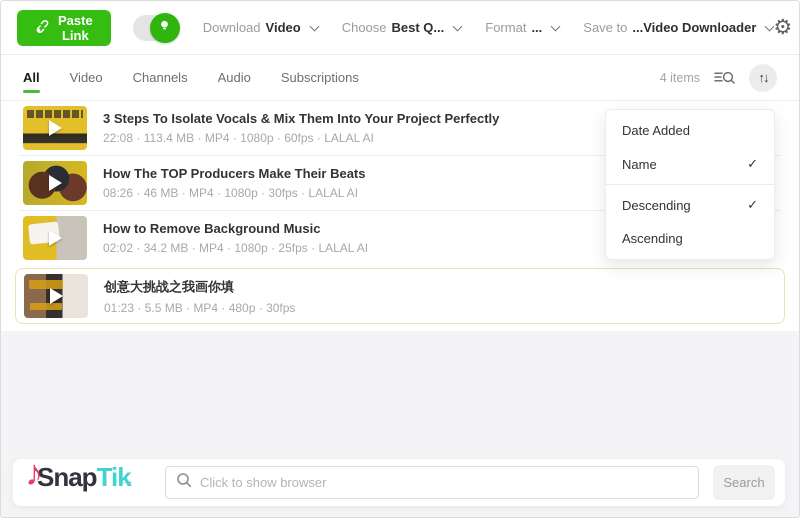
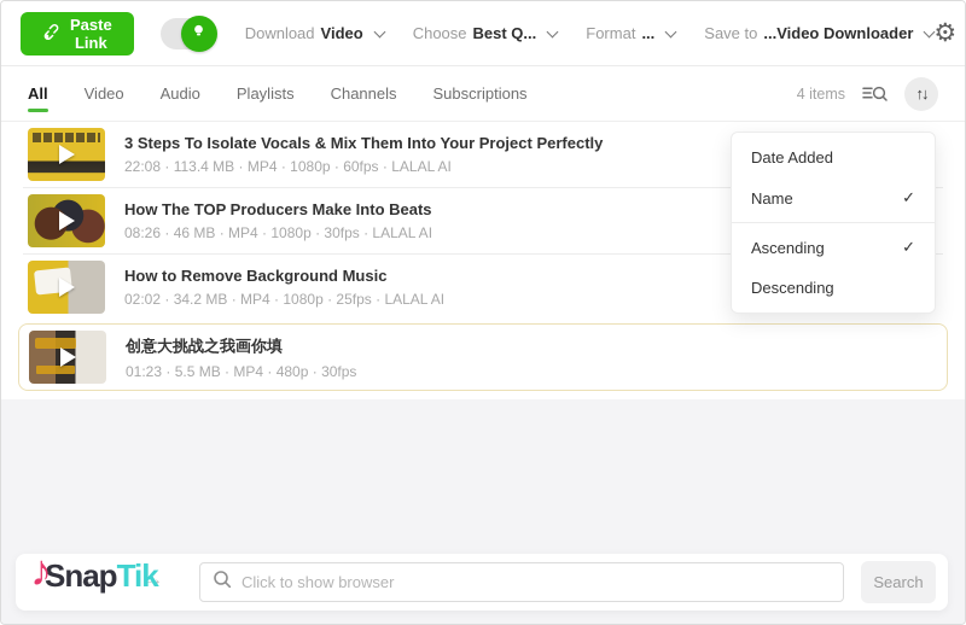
  Paste Link
  Download
  Video
  Choose
  Best Q...
  Format
  ...
  Save to
  ...Video Downloader
  ⚙
  All
  Video
- Channels
+ Audio
+ Playlists
- Audio
+ Channels
  Subscriptions
  4 items
  ↑
  ↓
  3 Steps To Isolate Vocals & Mix Them Into Your Project Perfectly
  22:08 · 113.4 MB · MP4 · 1080p · 60fps · LALAL AI
- How The TOP Producers Make Their Beats
+ How The TOP Producers Make Into Beats
  08:26 · 46 MB · MP4 · 1080p · 30fps · LALAL AI
  How to Remove Background Music
  02:02 · 34.2 MB · MP4 · 1080p · 25fps · LALAL AI
  创意大挑战之我画你填
  01:23 · 5.5 MB · MP4 · 480p · 30fps
  Date Added
  Name
  ✓
- Descending
+ Ascending
  ✓
- Ascending
+ Descending
  ←
  →
  Click to show browser
  Search
  ♪
  Snap
  Tik
